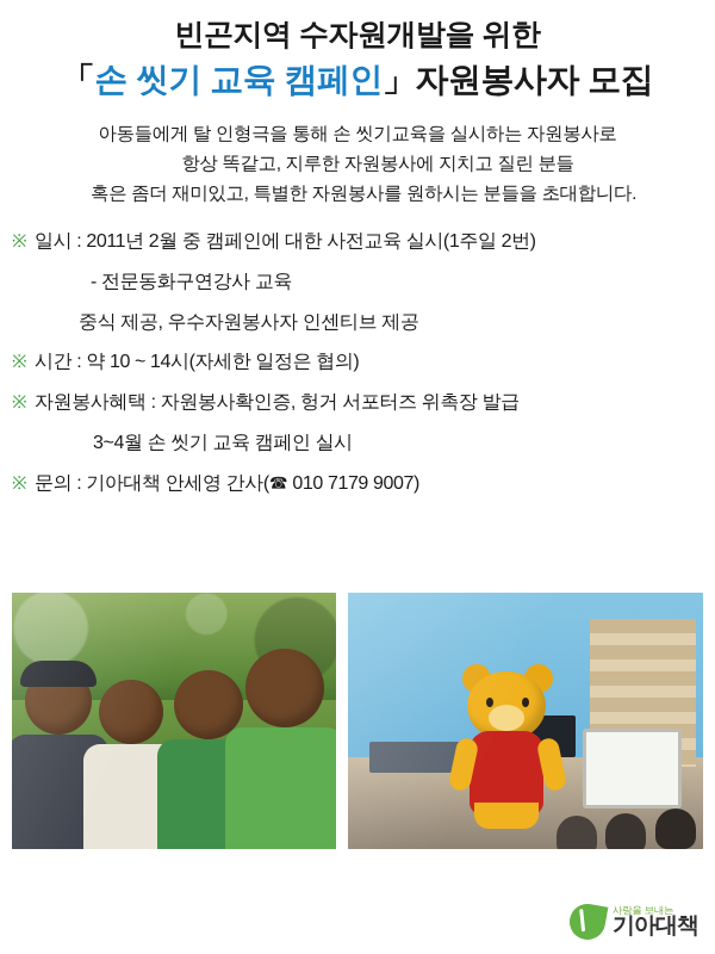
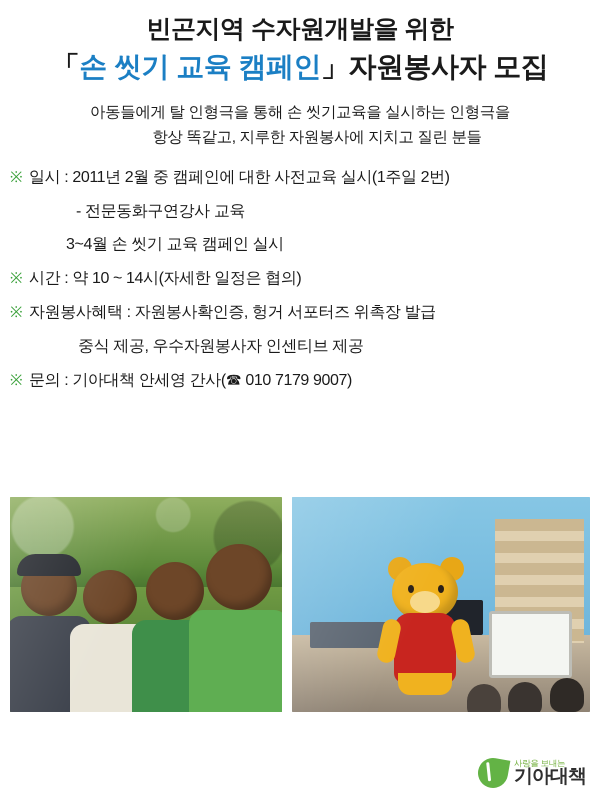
  빈곤지역 수자원개발을 위한
  「손 씻기 교육 캠페인」자원봉사자 모집
- 아동들에게 탈 인형극을 통해 손 씻기교육을 실시하는 자원봉사로
+ 아동들에게 탈 인형극을 통해 손 씻기교육을 실시하는 인형극을
  항상 똑같고, 지루한 자원봉사에 지치고 질린 분들
- 혹은 좀더 재미있고, 특별한 자원봉사를 원하시는 분들을 초대합니다.
  ※
  일시 : 2011년 2월 중 캠페인에 대한 사전교육 실시(1주일 2번)
  - 전문동화구연강사 교육
- 중식 제공, 우수자원봉사자 인센티브 제공
+ 3~4월 손 씻기 교육 캠페인 실시
  ※
  시간 : 약 10 ~ 14시(자세한 일정은 협의)
  ※
  자원봉사혜택 : 자원봉사확인증, 헝거 서포터즈 위촉장 발급
- 3~4월 손 씻기 교육 캠페인 실시
+ 중식 제공, 우수자원봉사자 인센티브 제공
  ※
  문의 : 기아대책 안세영 간사(☎ 010 7179 9007)
  사랑을 보내는
  기아대책
